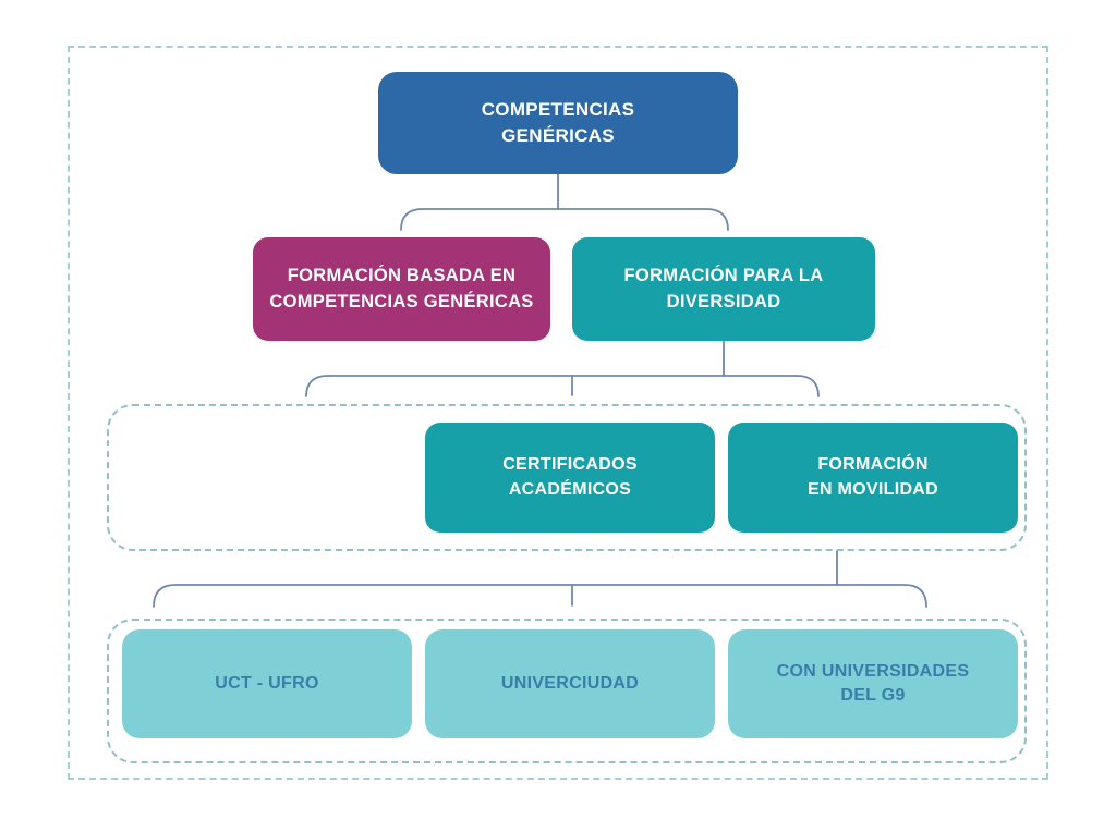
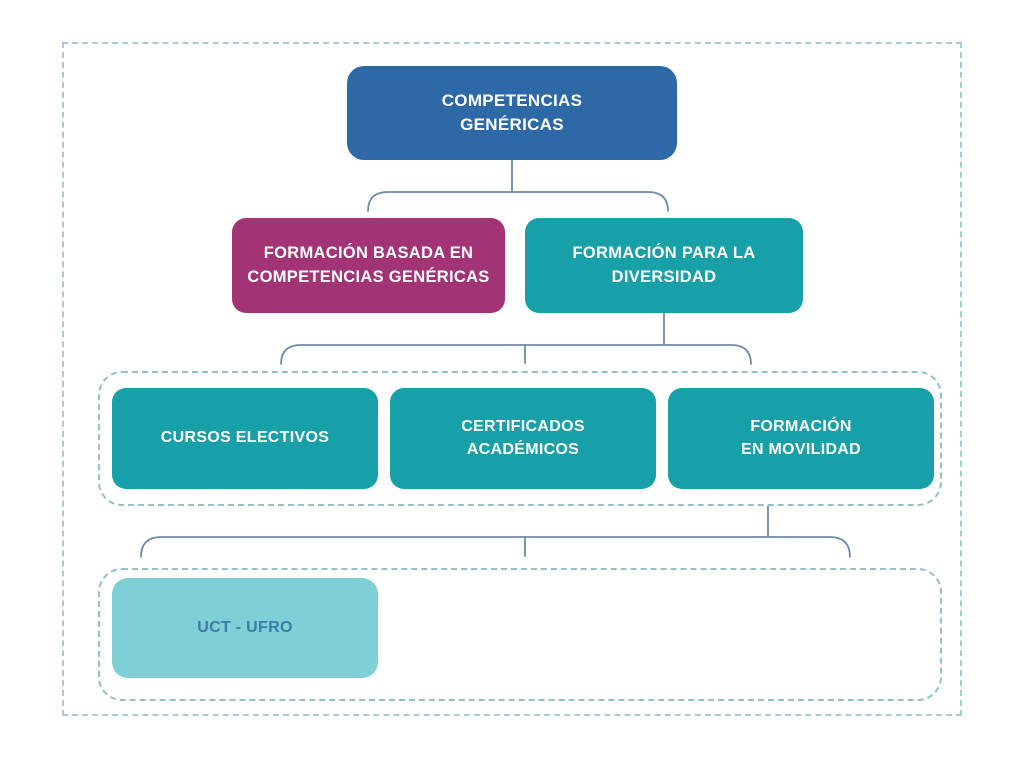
  COMPETENCIAS
  GENÉRICAS
  FORMACIÓN BASADA EN
  COMPETENCIAS GENÉRICAS
  FORMACIÓN PARA LA
  DIVERSIDAD
+ CURSOS ELECTIVOS
  CERTIFICADOS
  ACADÉMICOS
  FORMACIÓN
  EN MOVILIDAD
  UCT - UFRO
- UNIVERCIUDAD
- CON UNIVERSIDADES
- DEL G9
